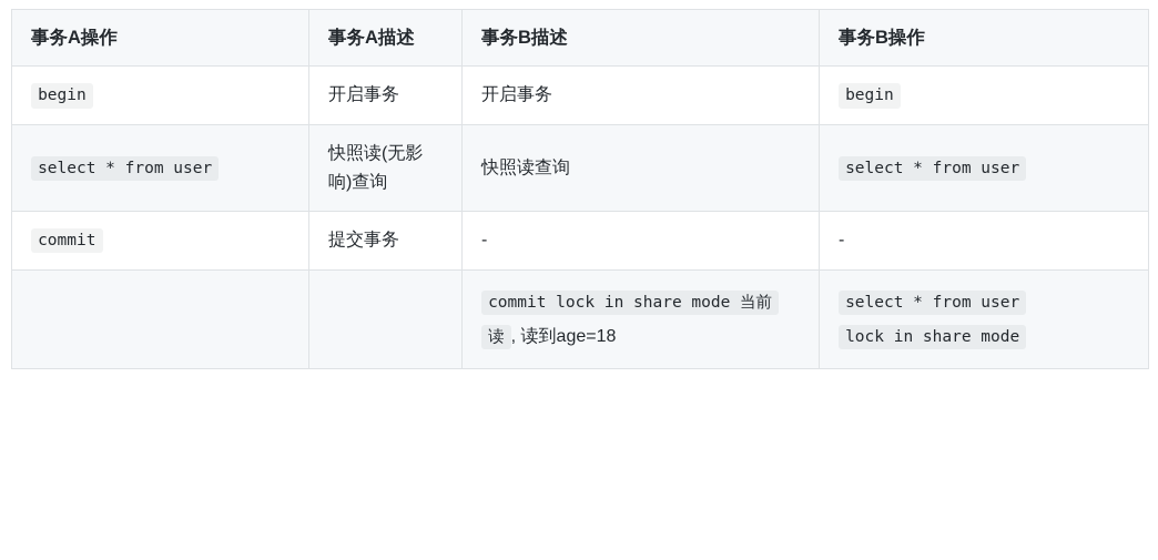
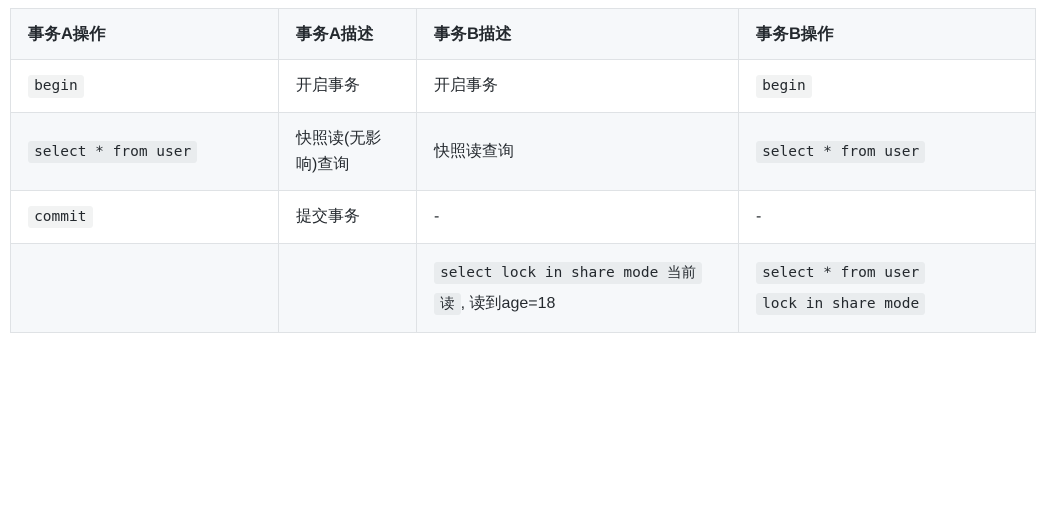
  事务A操作	事务A描述	事务B描述	事务B操作
  begin	开启事务	开启事务	begin
  select * from user	快照读(无影响)查询	快照读查询	select * from user
  commit	提交事务	-	-
- 		commit lock in share mode 当前读 , 读到age=18	select * from user lock in share mode
+ 		select lock in share mode 当前读 , 读到age=18	select * from user lock in share mode
